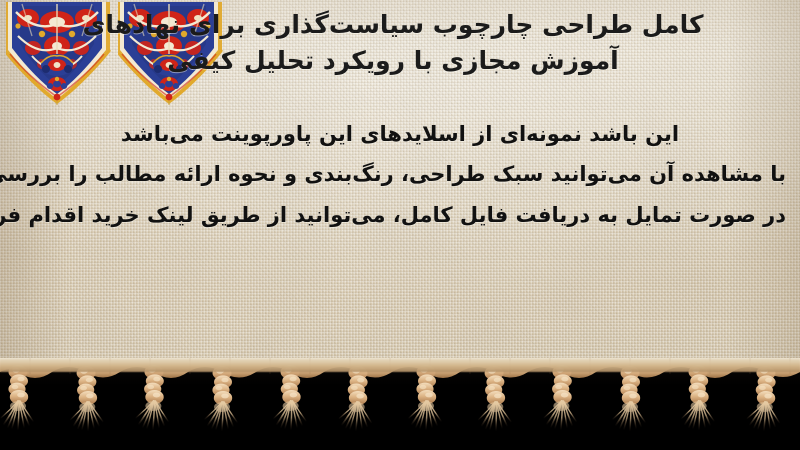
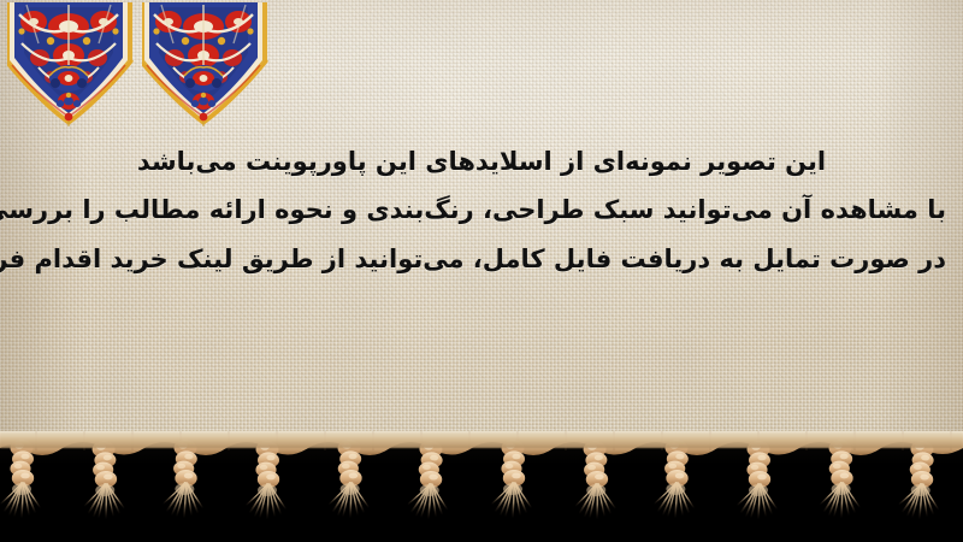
- کامل طراحی چارچوب سیاست‌گذاری برای نهادهای
- آموزش مجازی با رویکرد تحلیل کیفی
- این باشد نمونه‌ای از اسلایدهای این پاورپوینت می‌باشد
+ این تصویر نمونه‌ای از اسلایدهای این پاورپوینت می‌باشد
  با مشاهده آن می‌توانید سبک طراحی، رنگ‌بندی و نحوه ارائه مطالب را بررس
  در صورت تمایل به دریافت فایل کامل، می‌توانید از طریق لینک خرید اقدام فر
